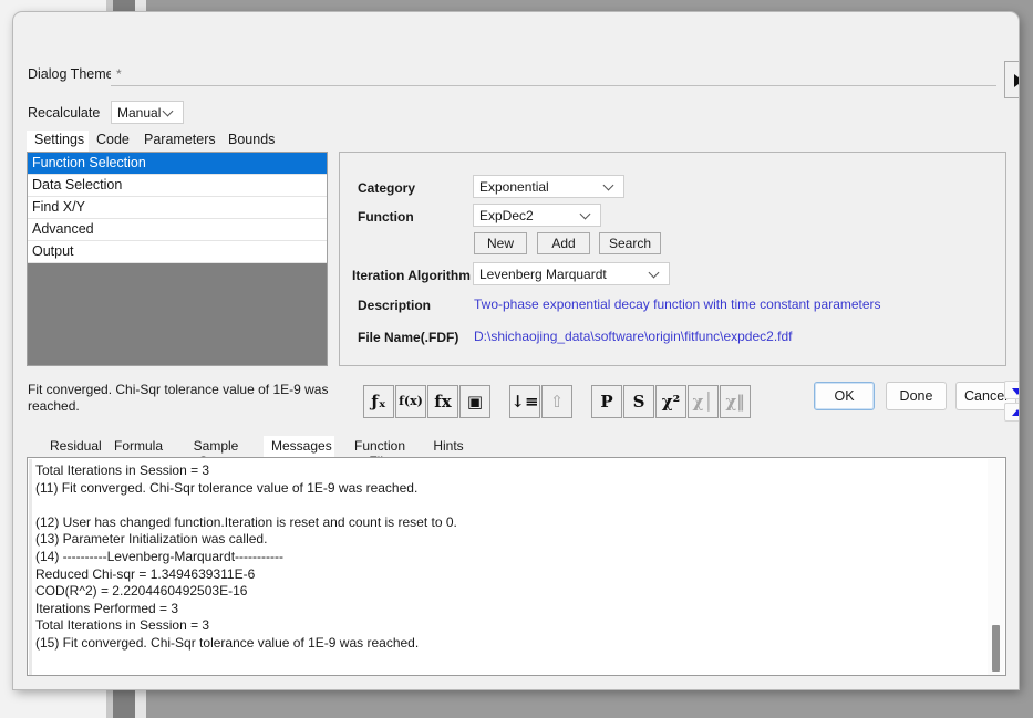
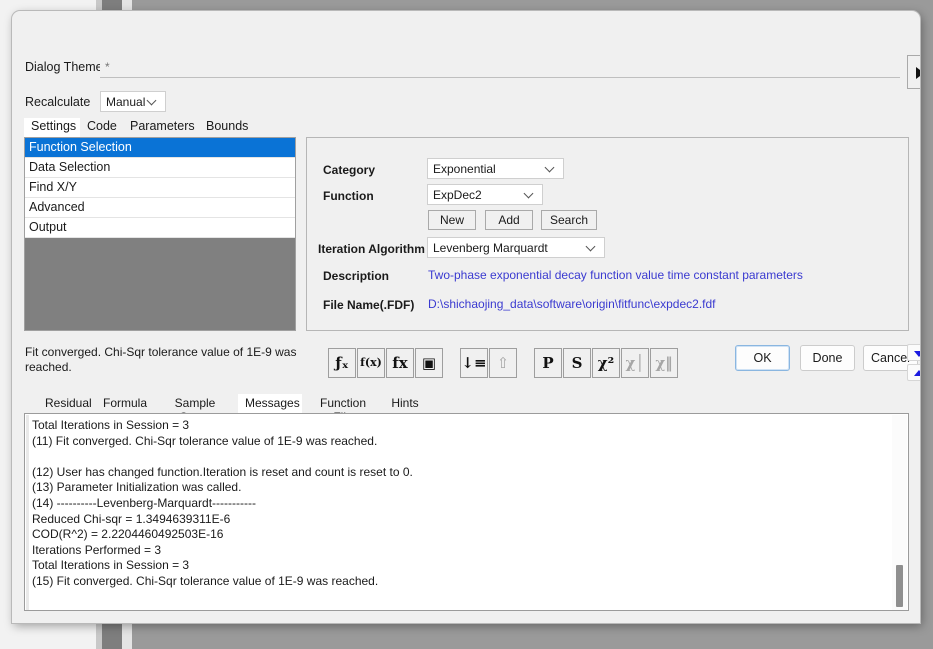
  Dialog Them
  *
  Recalculate
  Manual
  Settings
  Code
  Parameters
  Bounds
  Function Selection
  Data Selection
  Find X/Y
  Advanced
  Output
  Category
  Exponential
  Function
  ExpDec2
  New
  Add
  Search
  Iteration Algorithm
  Levenberg Marquardt
  Description
- Two-phase exponential decay function with time constant parameters
+ Two-phase exponential decay function value time constant parameters
  File Name(.FDF)
  D:\shichaojing_data\software\origin\fitfunc\expdec2.fdf
  Fit converged. Chi-Sqr tolerance value of 1E-9 was reached.
  ƒₓ
  f(x)
  fx
  ▣
  ↓≡
  ⇧
  P
  S
  χ²
  χ│
  χ‖
  OK
  Done
  Cance
  Residual
  Formula
  Messages
  Hints
  Total Iterations in Session = 3
  (11) Fit converged. Chi-Sqr tolerance value of 1E-9 was reached.
  (12) User has changed function.Iteration is reset and count is reset to 0.
  (13) Parameter Initialization was called.
  (14) ----------Levenberg-Marquardt-----------
  Reduced Chi-sqr = 1.3494639311E-6
  COD(R^2) = 2.2204460492503E-16
  Iterations Performed = 3
  Total Iterations in Session = 3
  (15) Fit converged. Chi-Sqr tolerance value of 1E-9 was reached.
